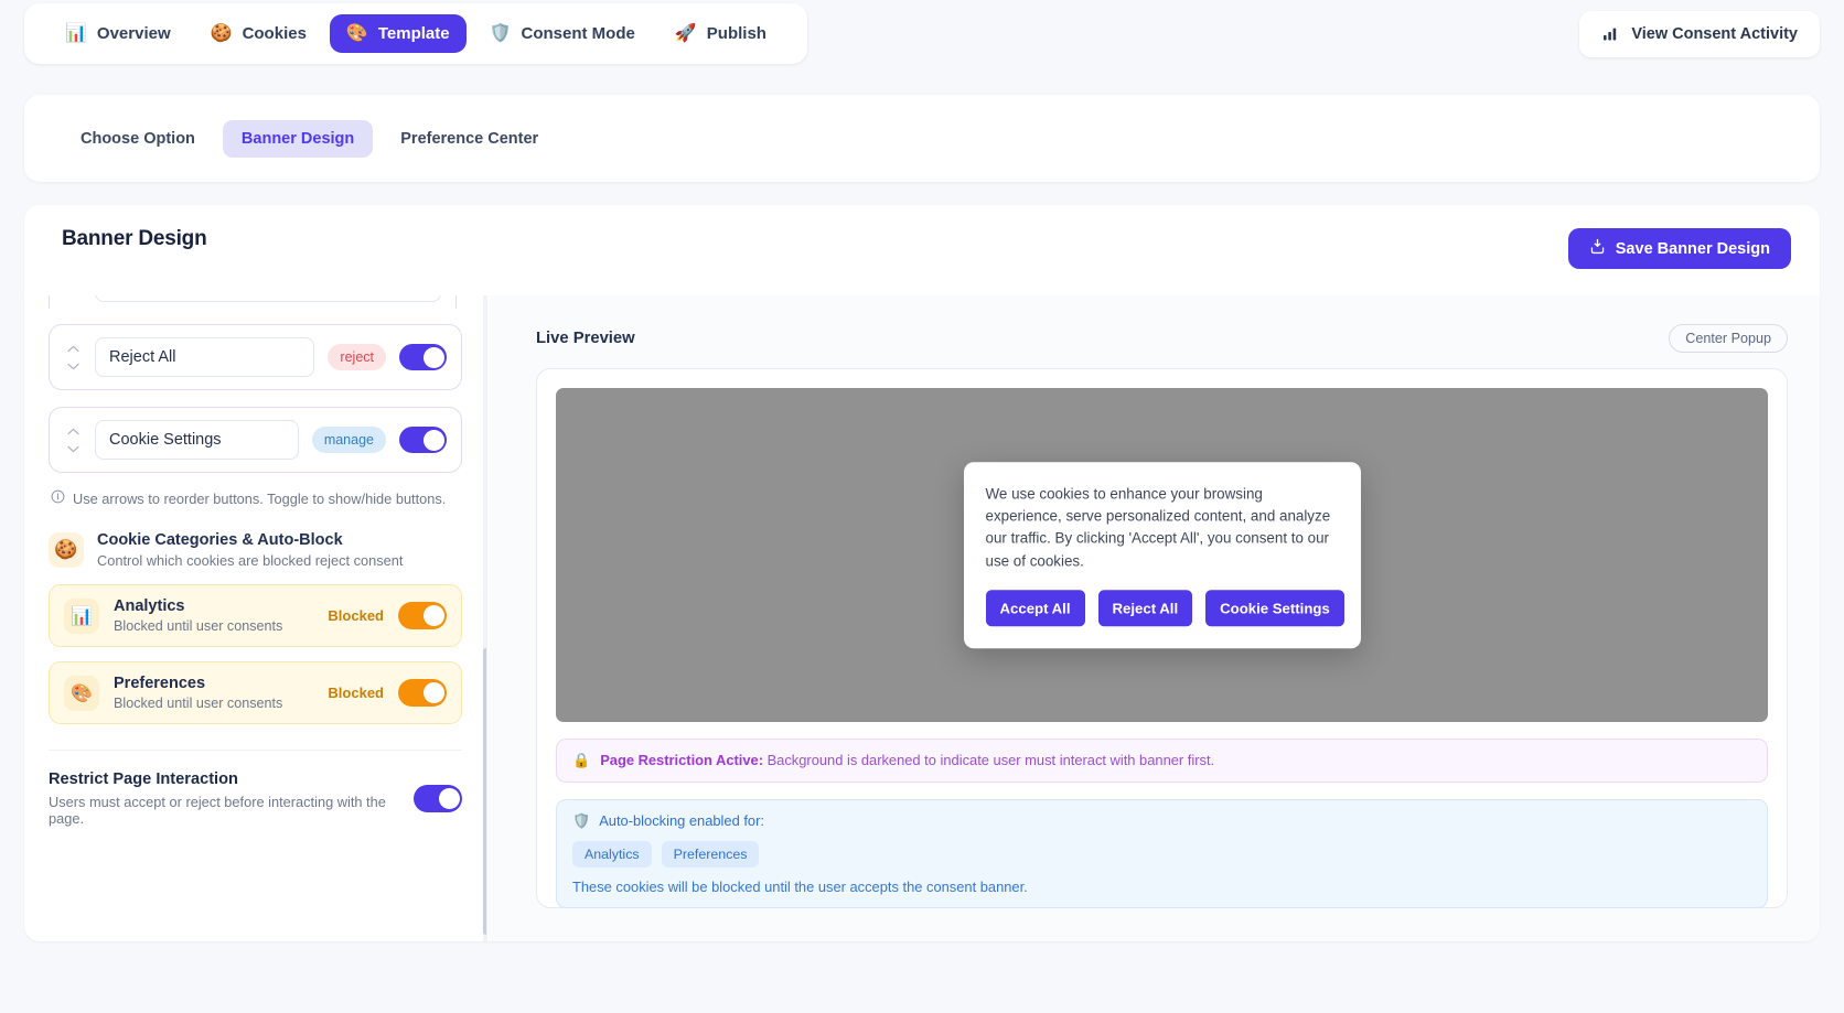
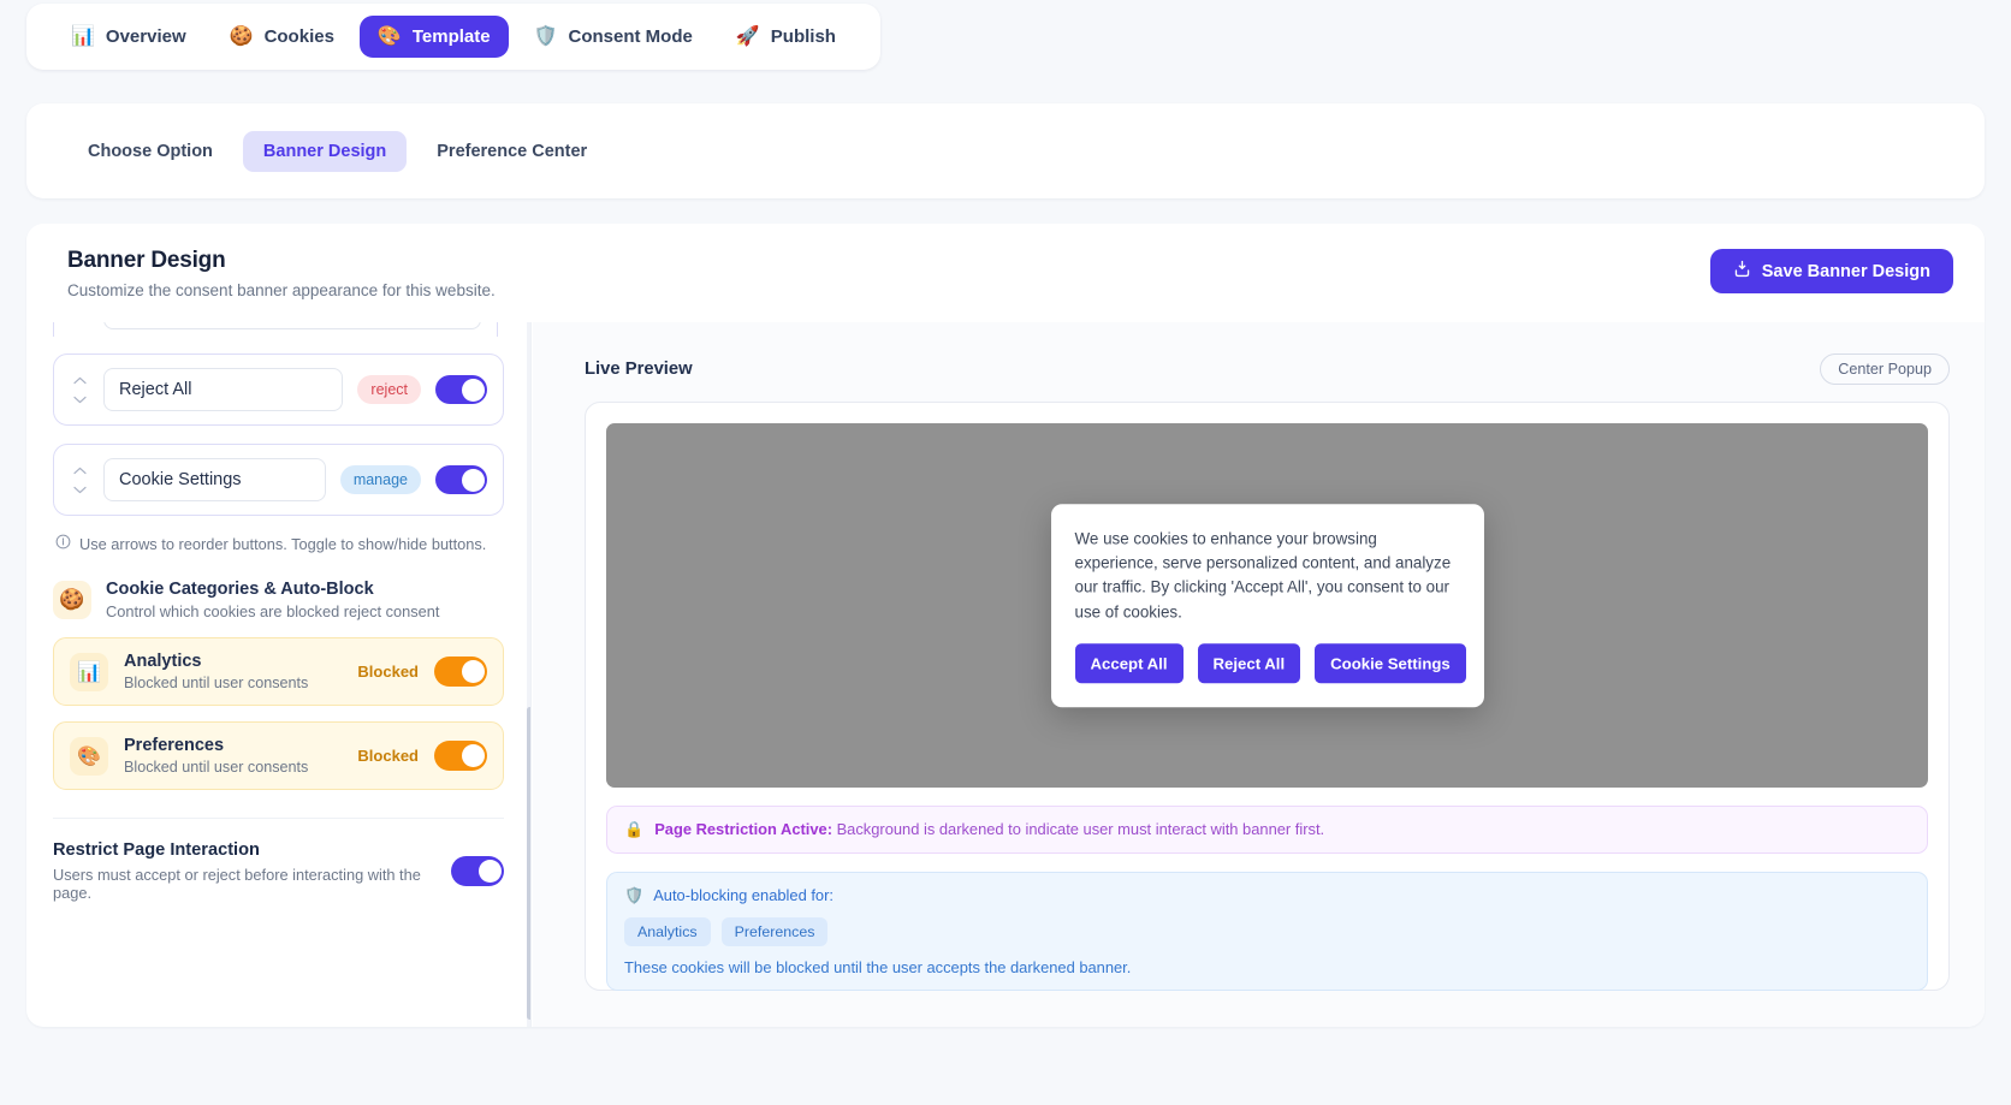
  📊
  Overview
  🍪
  Cookies
  🎨
  Template
  🛡️
  Consent Mode
  🚀
  Publish
- View Consent Activity
  Choose Option
  Banner Design
  Preference Center
  Banner Design
+ Customize the consent banner appearance for this website.
  Save Banner Design
  Reject All
  reject
  Cookie Settings
  manage
  Use arrows to reorder buttons. Toggle to show/hide buttons.
  🍪
  Cookie Categories & Auto-Block
  Control which cookies are blocked reject consent
  📊
  Analytics
  Blocked until user consents
  Blocked
  🎨
  Preferences
  Blocked until user consents
  Blocked
  Restrict Page Interaction
  Users must accept or reject before interacting with the page.
  Live Preview
  Center Popup
  We use cookies to enhance your browsing experience, serve personalized content, and analyze our traffic. By clicking 'Accept All', you consent to our use of cookies.
  Accept All
  Reject All
  Cookie Settings
  🔒
  Page Restriction Active: Background is darkened to indicate user must interact with banner first.
  🛡️
  Auto-blocking enabled for:
  Analytics
  Preferences
- These cookies will be blocked until the user accepts the consent banner.
+ These cookies will be blocked until the user accepts the darkened banner.
